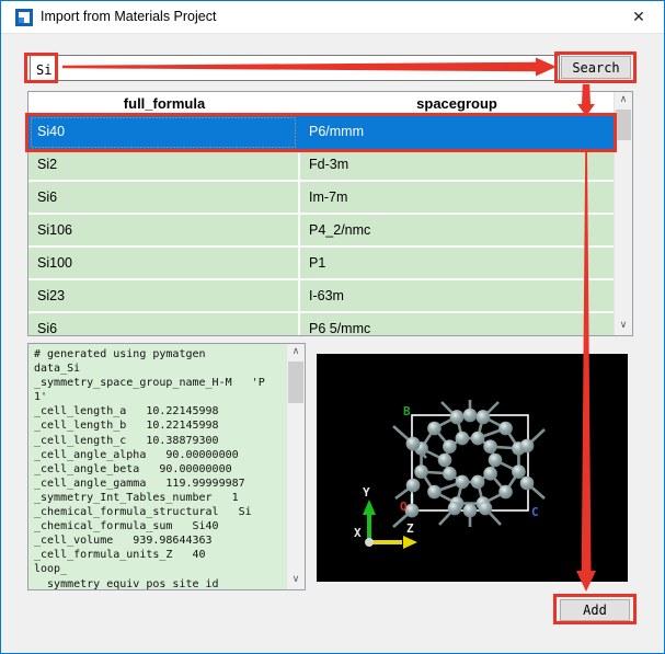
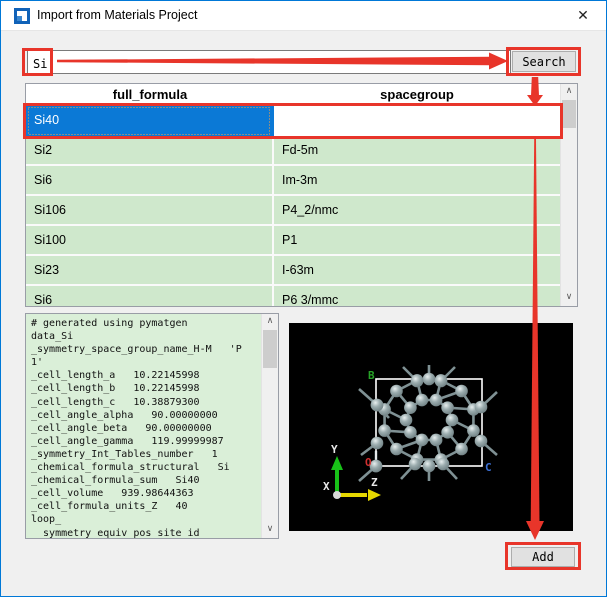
  Import from Materials Project
  ✕
  Si
  Search
  full_formula
  spacegroup
  Si40
- P6/mmm
  Si2
- Fd-3m
+ Fd-5m
  Si6
- Im-7m
+ Im-3m
  Si106
  P4_2/nmc
  Si100
  P1
  Si23
  I-63m
  Si6
- P6 5/mmc
+ P6 3/mmc
  ∧
  ∨
  # generated using pymatgen
  data_Si
  _symmetry_space_group_name_H-M 'P
  1'
  _cell_length_a 10.22145998
  _cell_length_b 10.22145998
  _cell_length_c 10.38879300
  _cell_angle_alpha 90.00000000
  _cell_angle_beta 90.00000000
  _cell_angle_gamma 119.99999987
  _symmetry_Int_Tables_number 1
  _chemical_formula_structural Si
  _chemical_formula_sum Si40
  _cell_volume 939.98644363
  _cell_formula_units_Z 40
  loop_
  _symmetry_equiv_pos_site_id
  ∧
  ∨
  B
  O
  C
  Y
  Z
  X
  Add
